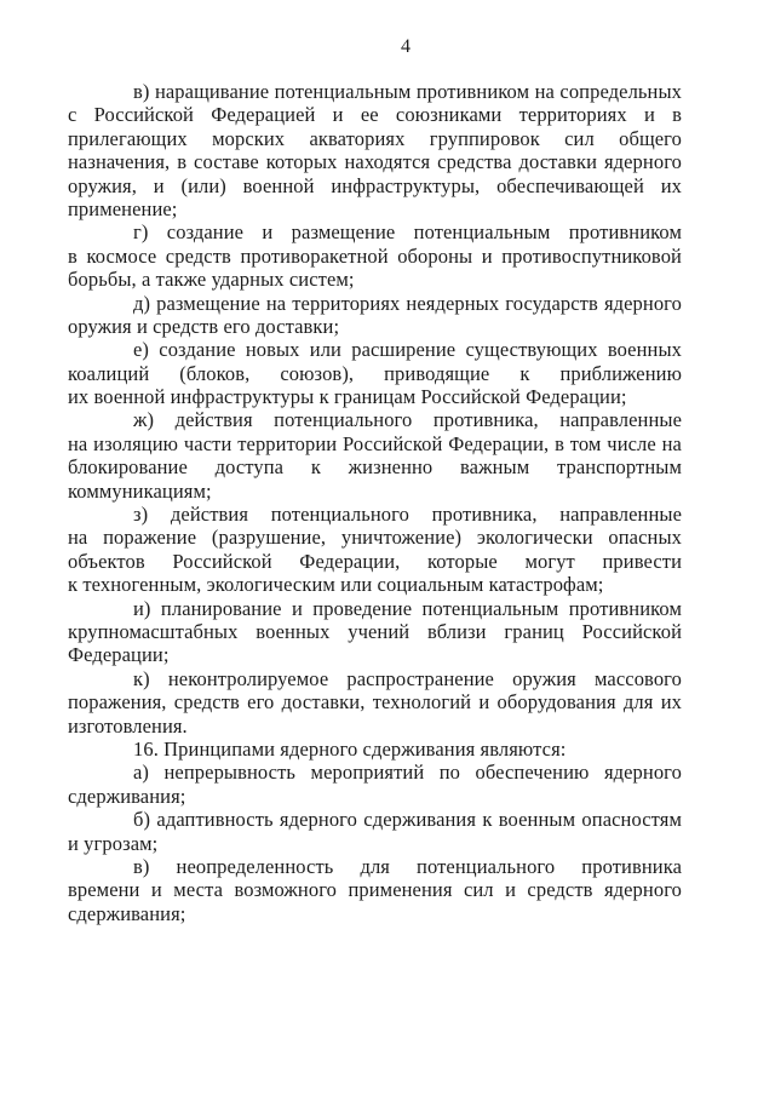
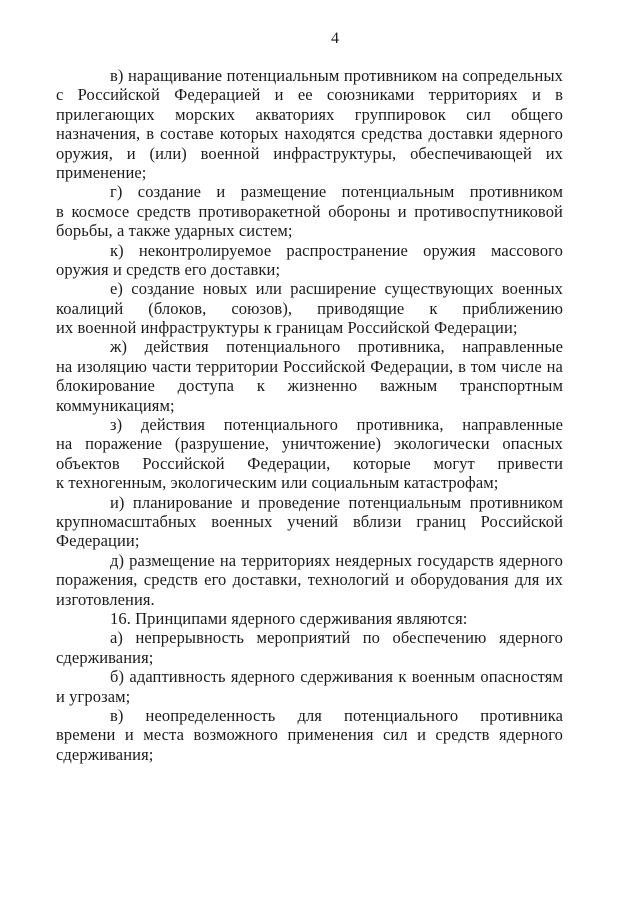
  4
  в) наращивание потенциальным противником на сопредельных
  с Российской Федерацией и ее союзниками территориях и в
  прилегающих морских акваториях группировок сил общего
  назначения, в составе которых находятся средства доставки ядерного
  оружия, и (или) военной инфраструктуры, обеспечивающей их
  применение;
  г) создание и размещение потенциальным противником
  в космосе средств противоракетной обороны и противоспутниковой
  борьбы, а также ударных систем;
- д) размещение на территориях неядерных государств ядерного
+ к) неконтролируемое распространение оружия массового
  оружия и средств его доставки;
  е) создание новых или расширение существующих военных
  коалиций (блоков, союзов), приводящие к приближению
  их военной инфраструктуры к границам Российской Федерации;
  ж) действия потенциального противника, направленные
  на изоляцию части территории Российской Федерации, в том числе на
  блокирование доступа к жизненно важным транспортным
  коммуникациям;
  з) действия потенциального противника, направленные
  на поражение (разрушение, уничтожение) экологически опасных
  объектов Российской Федерации, которые могут привести
  к техногенным, экологическим или социальным катастрофам;
  и) планирование и проведение потенциальным противником
  крупномасштабных военных учений вблизи границ Российской
  Федерации;
- к) неконтролируемое распространение оружия массового
+ д) размещение на территориях неядерных государств ядерного
  поражения, средств его доставки, технологий и оборудования для их
  изготовления.
  16. Принципами ядерного сдерживания являются:
  а) непрерывность мероприятий по обеспечению ядерного
  сдерживания;
  б) адаптивность ядерного сдерживания к военным опасностям
  и угрозам;
  в) неопределенность для потенциального противника
  времени и места возможного применения сил и средств ядерного
  сдерживания;
